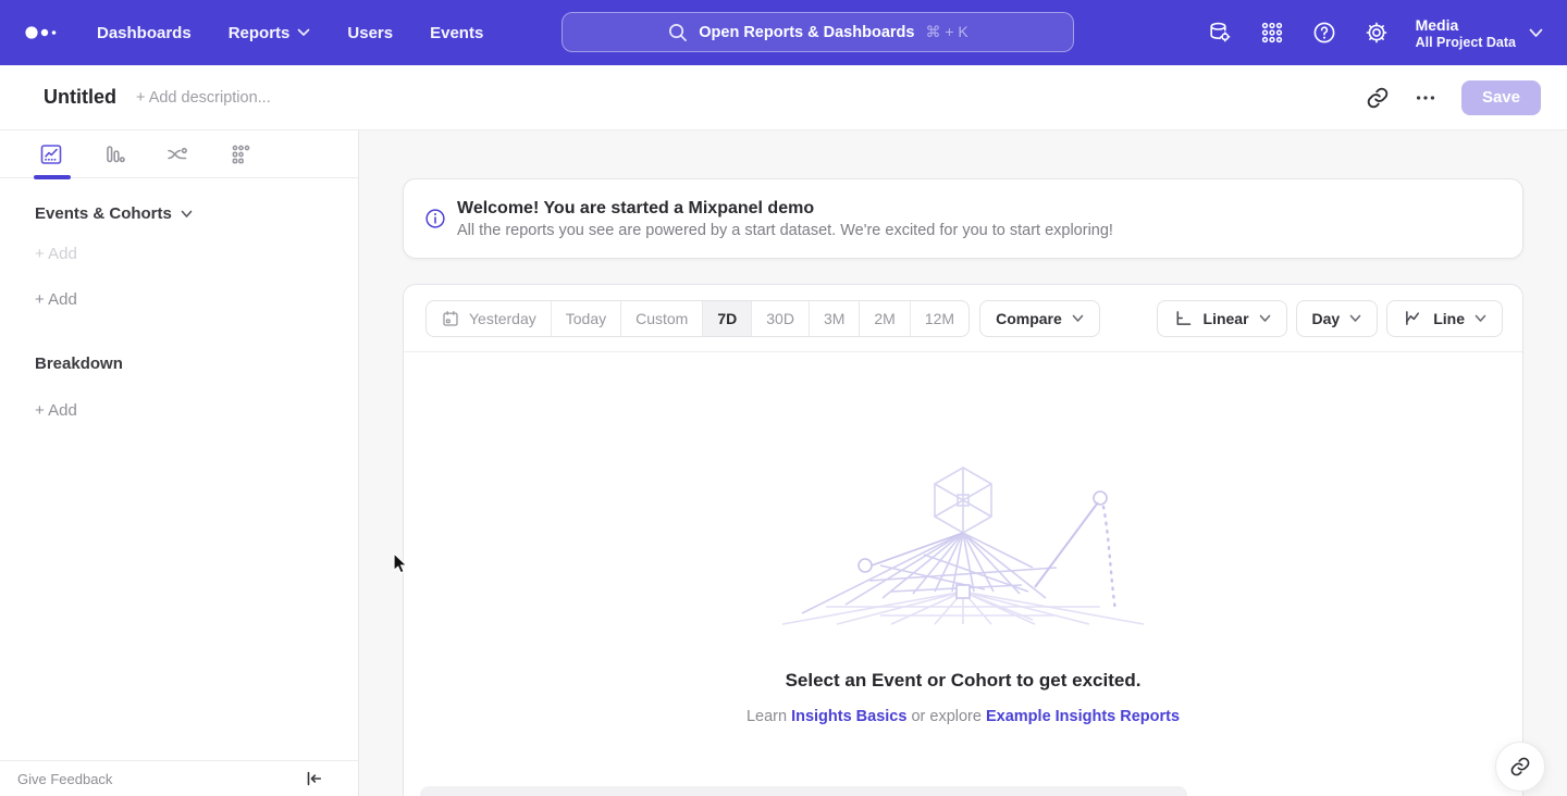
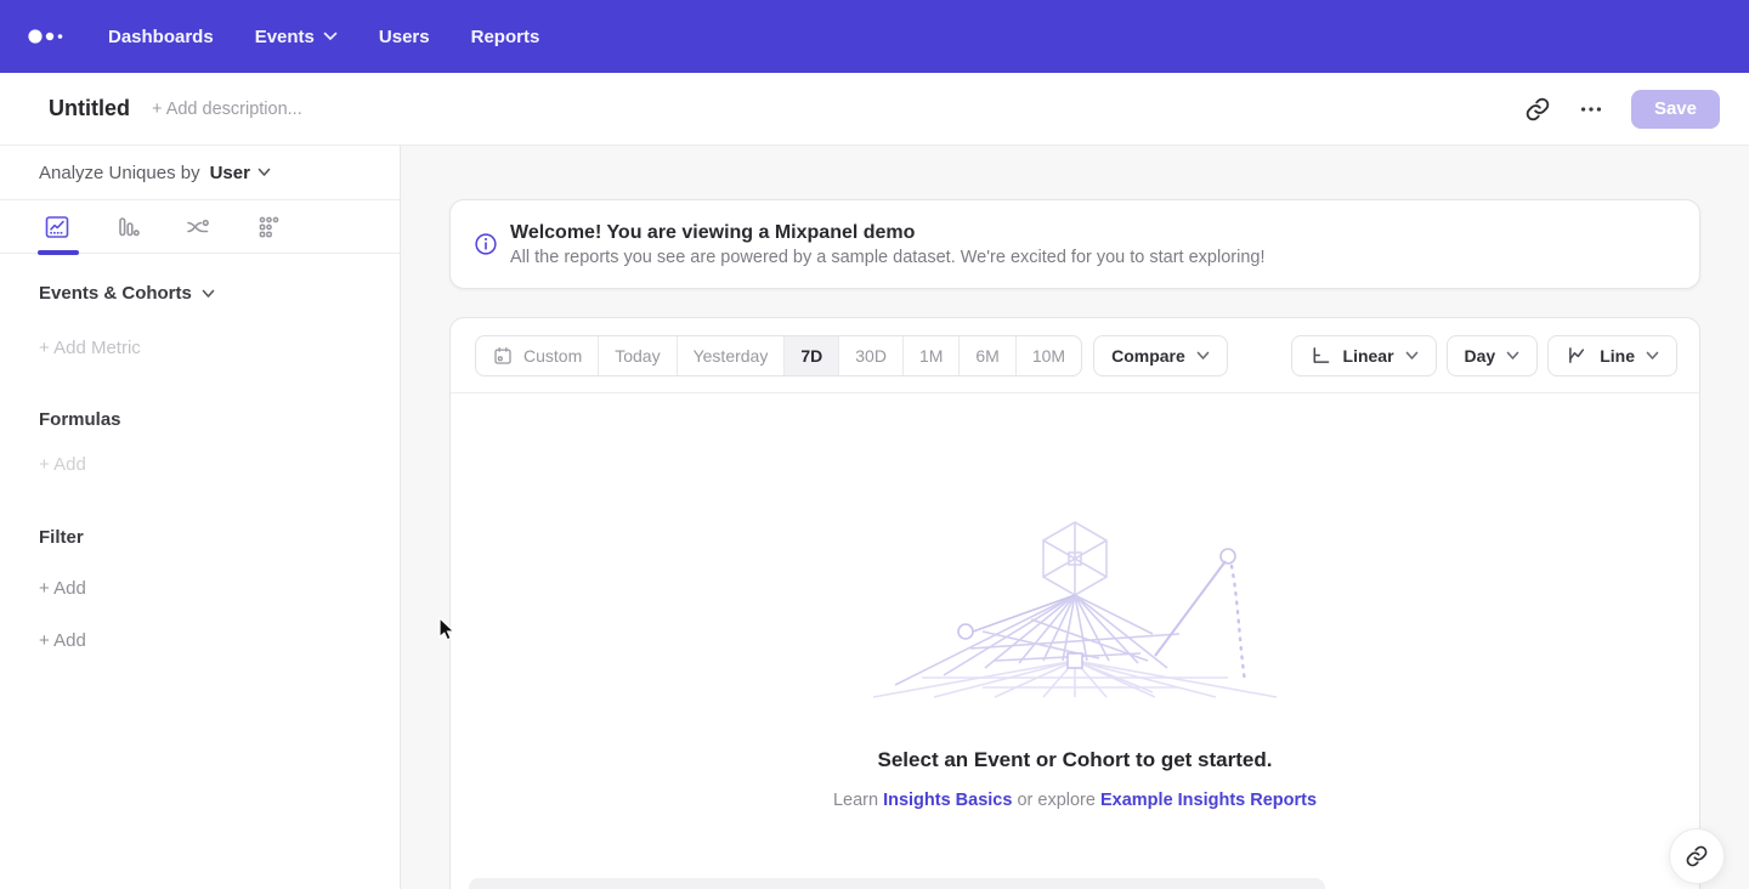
  Dashboards
- Reports
+ Events
  Users
- Events
+ Reports
- Open Reports & Dashboards
- ⌘ + K
- Media
- All Project Data
  Untitled
  + Add description...
  Save
+ Analyze Uniques by
+ User
  Events & Cohorts
+ + Add Metric
+ Formulas
  + Add
+ Filter
  + Add
- Breakdown
  + Add
- Give Feedback
- Welcome! You are started a Mixpanel demo
+ Welcome! You are viewing a Mixpanel demo
- All the reports you see are powered by a start dataset. We're excited for you to start exploring!
+ All the reports you see are powered by a sample dataset. We're excited for you to start exploring!
- Yesterday
+ Custom
  Today
- Custom
+ Yesterday
  7D
  30D
- 3M
+ 1M
- 2M
+ 6M
- 12M
+ 10M
  Compare
  Linear
  Day
  Line
- Select an Event or Cohort to get excited.
+ Select an Event or Cohort to get started.
  Learn Insights Basics or explore Example Insights Reports
